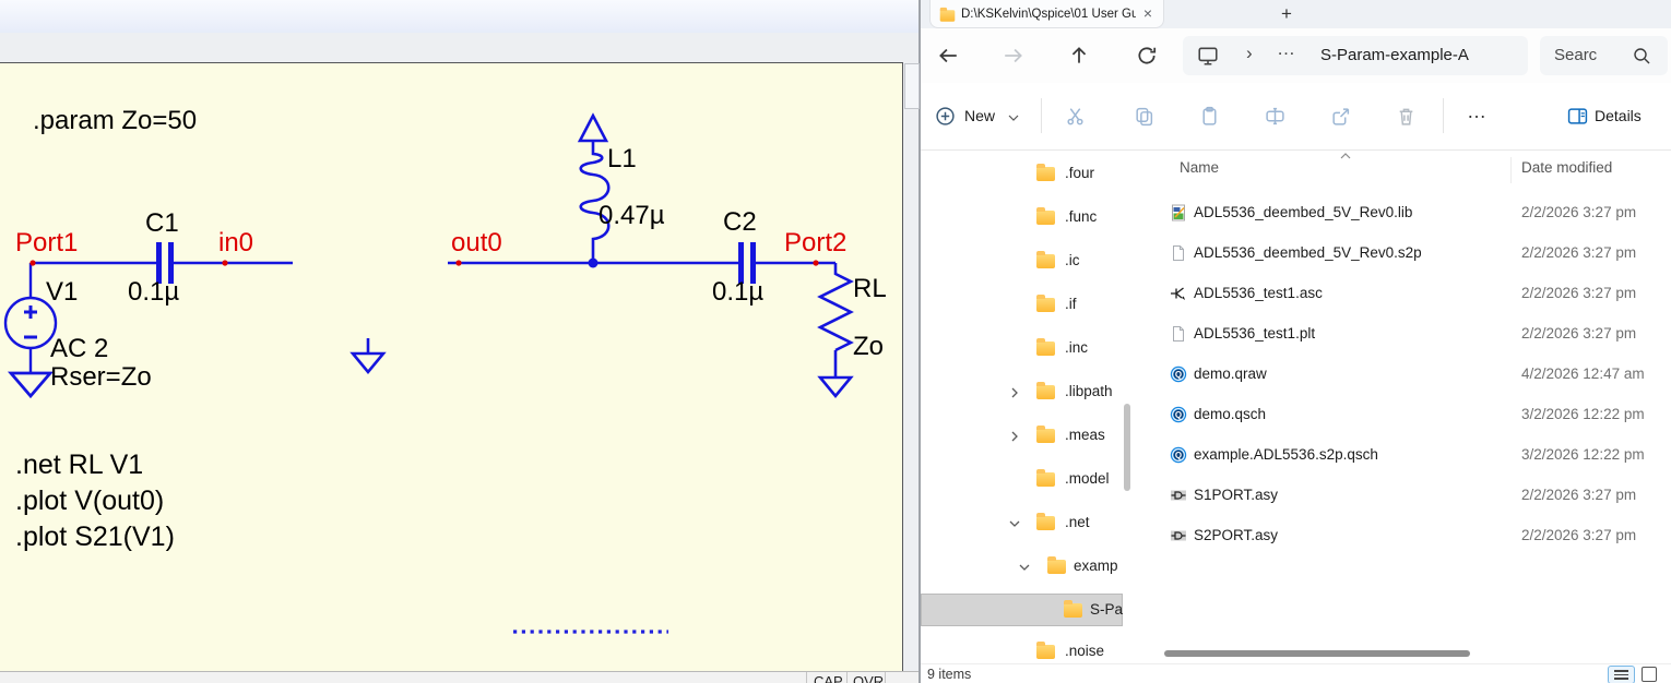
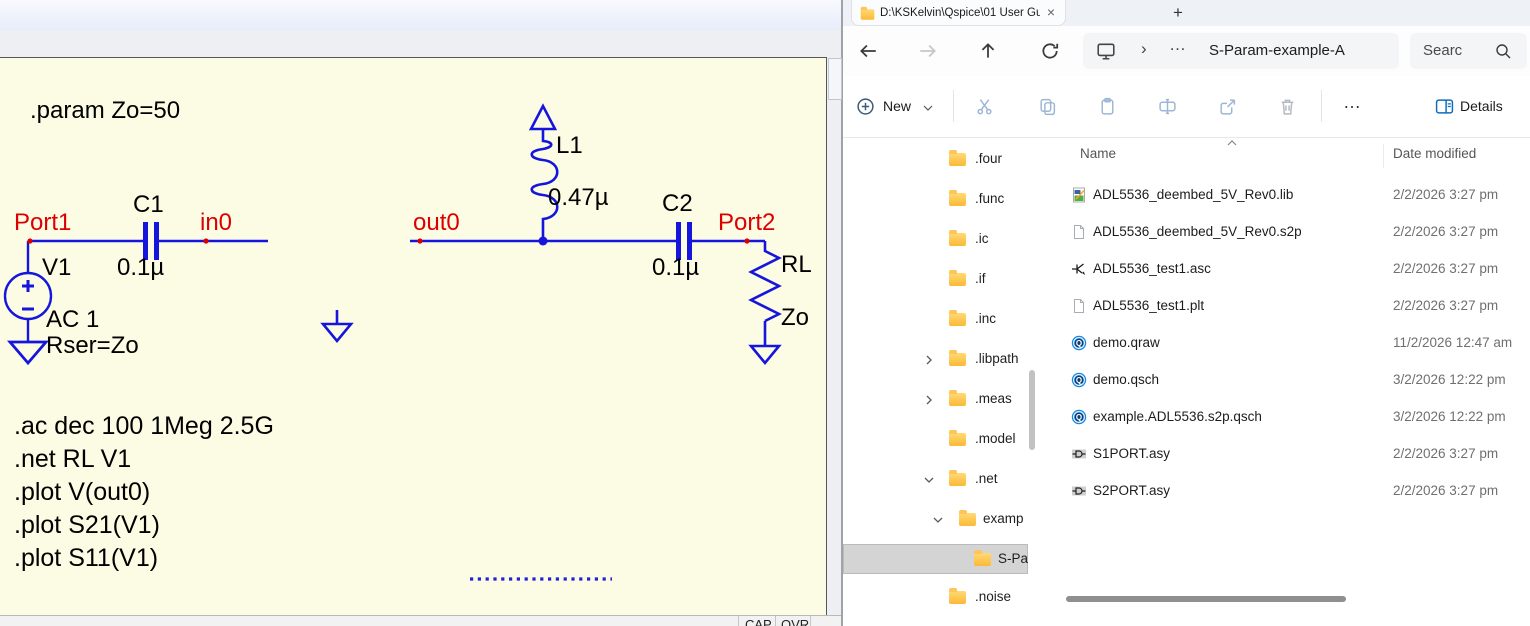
  .param Zo=50
  Port1
  C1
  in0
  0.1µ
  V1
- AC 2
+ AC 1
  Rser=Zo
  out0
  L1
  0.47µ
  C2
  0.1µ
  Port2
  RL
  Zo
+ .ac dec 100 1Meg 2.5G
  .net RL V1
  .plot V(out0)
  .plot S21(V1)
+ .plot S11(V1)
  CAP
  OVR
  D:\KSKelvin\Qspice\01 User Gu
  ×
  +
  ›
  …
  S-Param-example-A
  Searc
  New
  …
  Details
  .four
  .func
  .ic
  .if
  .inc
  .libpath
  .meas
  .model
  .net
  examp
  S-Pa
  .noise
  Name
  Date modified
  ADL5536_deembed_5V_Rev0.lib
  2/2/2026 3:27 pm
  ADL5536_deembed_5V_Rev0.s2p
  2/2/2026 3:27 pm
  ADL5536_test1.asc
  2/2/2026 3:27 pm
  ADL5536_test1.plt
  2/2/2026 3:27 pm
  Q
  demo.qraw
- 4/2/2026 12:47 am
+ 11/2/2026 12:47 am
  Q
  demo.qsch
  3/2/2026 12:22 pm
  Q
  example.ADL5536.s2p.qsch
  3/2/2026 12:22 pm
  S1PORT.asy
  2/2/2026 3:27 pm
  S2PORT.asy
  2/2/2026 3:27 pm
- 9 items
